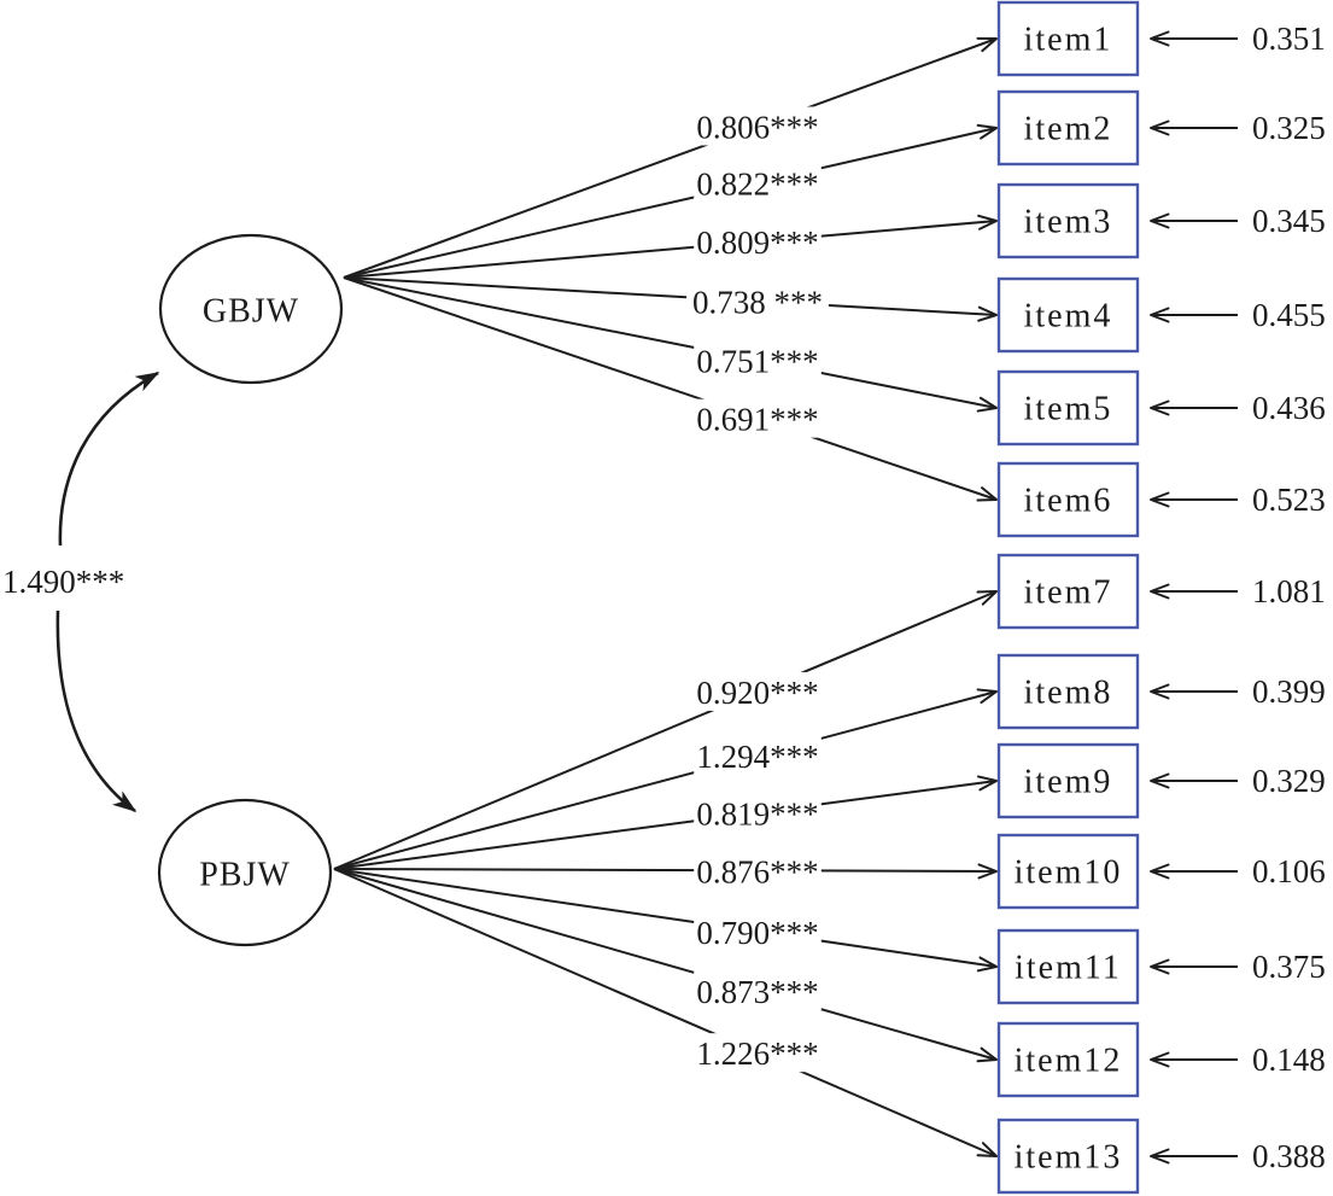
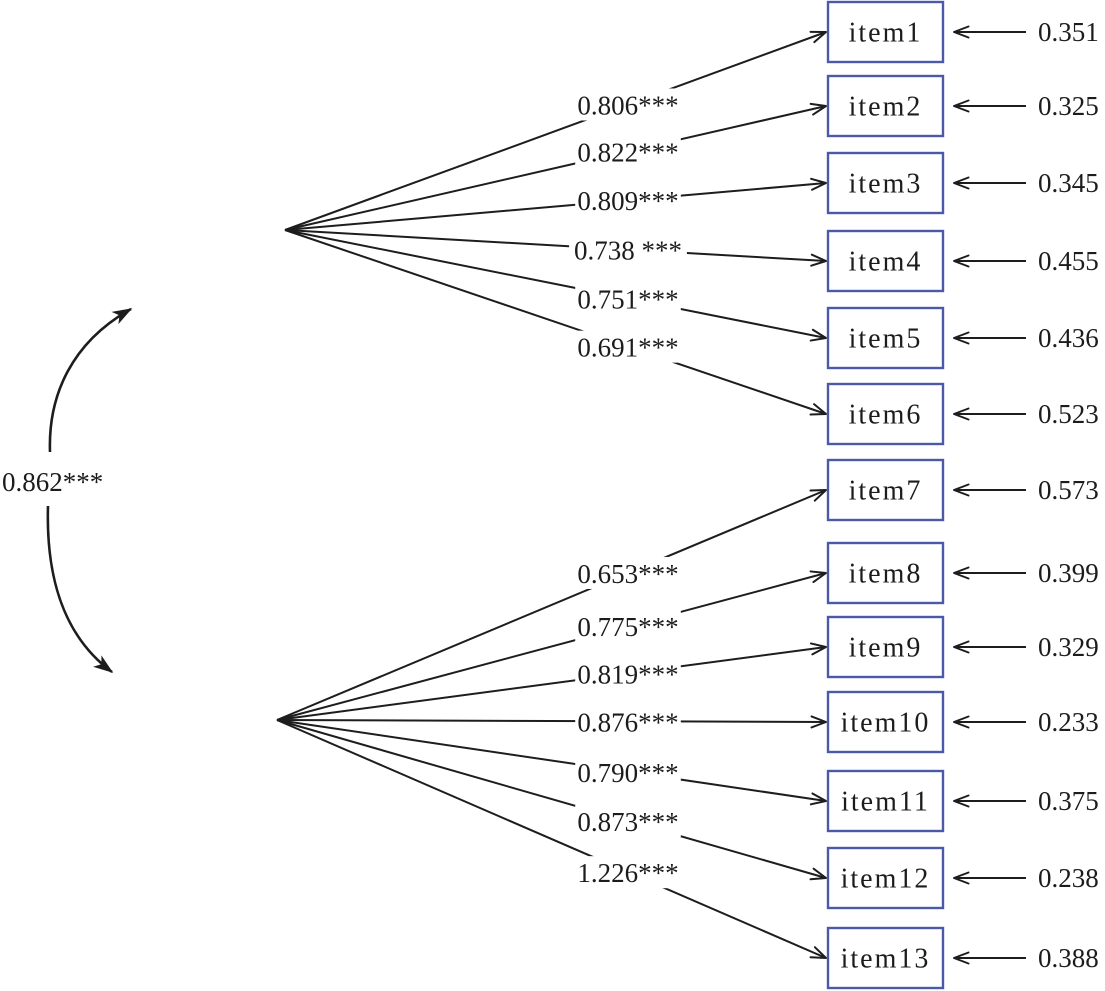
  0.806***
  item1
  0.351
  0.822***
  item2
  0.325
  0.809***
  item3
  0.345
  0.738 ***
  item4
  0.455
  0.751***
  item5
  0.436
  0.691***
  item6
  0.523
- 0.920***
+ 0.653***
  item7
- 1.081
+ 0.573
- 1.294***
+ 0.775***
  item8
  0.399
  0.819***
  item9
  0.329
  0.876***
  item10
- 0.106
+ 0.233
  0.790***
  item11
  0.375
  0.873***
  item12
- 0.148
+ 0.238
  1.226***
  item13
  0.388
- 1.490***
+ 0.862***
- GBJW
- PBJW
